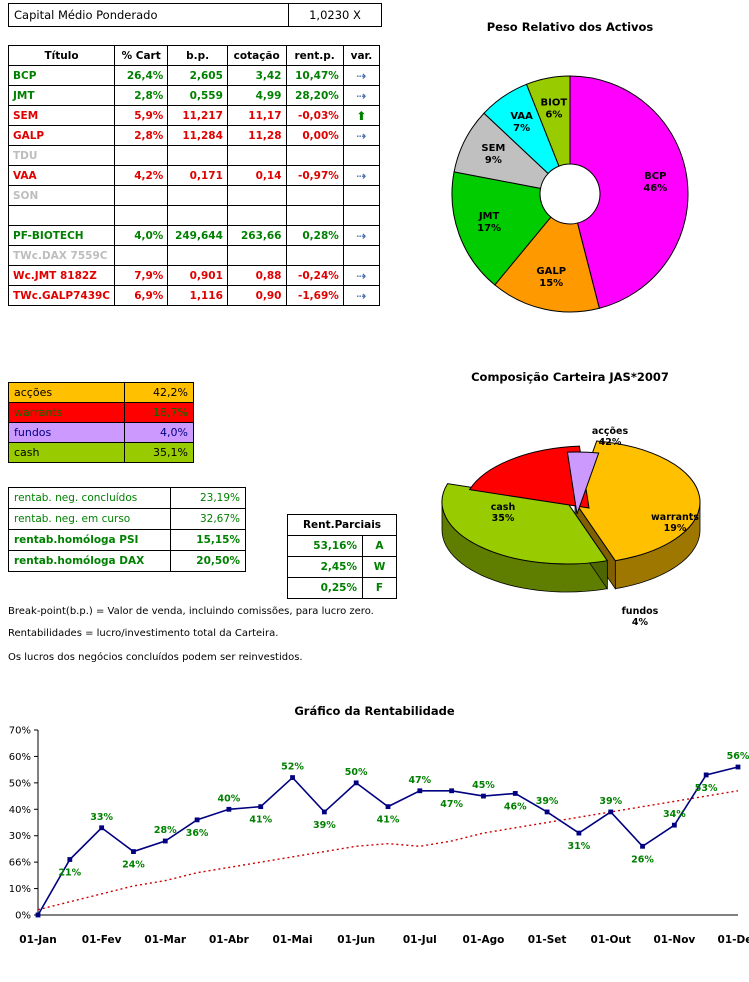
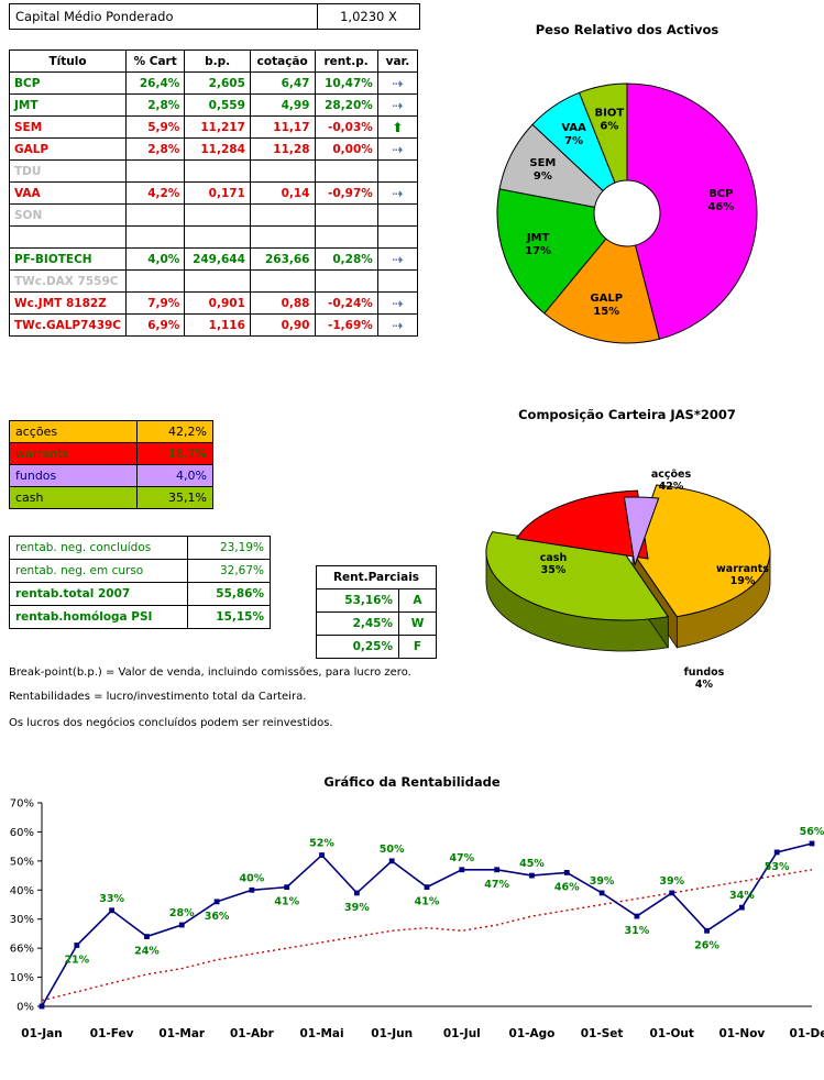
  Capital Médio Ponderado
  1,0230 X
  Título	% Cart	b.p.	cotação	rent.p.	var.
- BCP	26,4%	2,605	3,42	10,47%	⇢
+ BCP	26,4%	2,605	6,47	10,47%	⇢
  JMT	2,8%	0,559	4,99	28,20%	⇢
  SEM	5,9%	11,217	11,17	-0,03%	⬆
  GALP	2,8%	11,284	11,28	0,00%	⇢
  TDU
  VAA	4,2%	0,171	0,14	-0,97%	⇢
  SON
  PF-BIOTECH	4,0%	249,644	263,66	0,28%	⇢
  TWc.DAX 7559C
  Wc.JMT 8182Z	7,9%	0,901	0,88	-0,24%	⇢
  TWc.GALP7439C	6,9%	1,116	0,90	-1,69%	⇢
  acções	42,2%
  warrants	18,7%
  fundos	4,0%
  cash	35,1%
  rentab. neg. concluídos	23,19%
  rentab. neg. em curso	32,67%
+ rentab.total 2007	55,86%
  rentab.homóloga PSI	15,15%
- rentab.homóloga DAX	20,50%
  Rent.Parciais
  53,16%	A
  2,45%	W
  0,25%	F
  Break-point(b.p.) = Valor de venda, incluindo comissões, para lucro zero.
  Rentabilidades = lucro/investimento total da Carteira.
  Os lucros dos negócios concluídos podem ser reinvestidos.
  Peso Relativo dos Activos
  Composição Carteira JAS*2007
  Gráfico da Rentabilidade
  BCP 46%
  GALP 15%
  JMT 17%
  SEM 9%
  VAA 7%
  BIOT 6%
  acções 42%
  cash 35%
  warrants 19%
  fundos 4%
  0%
  10%
  66%
  30%
  40%
  50%
  60%
  70%
  01-Jan
  01-Fev
  01-Mar
  01-Abr
  01-Mai
  01-Jun
  01-Jul
  01-Ago
  01-Set
  01-Out
  01-Nov
  21%
  33%
  24%
  28%
  36%
  40%
  41%
  52%
  39%
  50%
  41%
  47%
  47%
  45%
  46%
  39%
  31%
  39%
  26%
  34%
  53%
  56%
